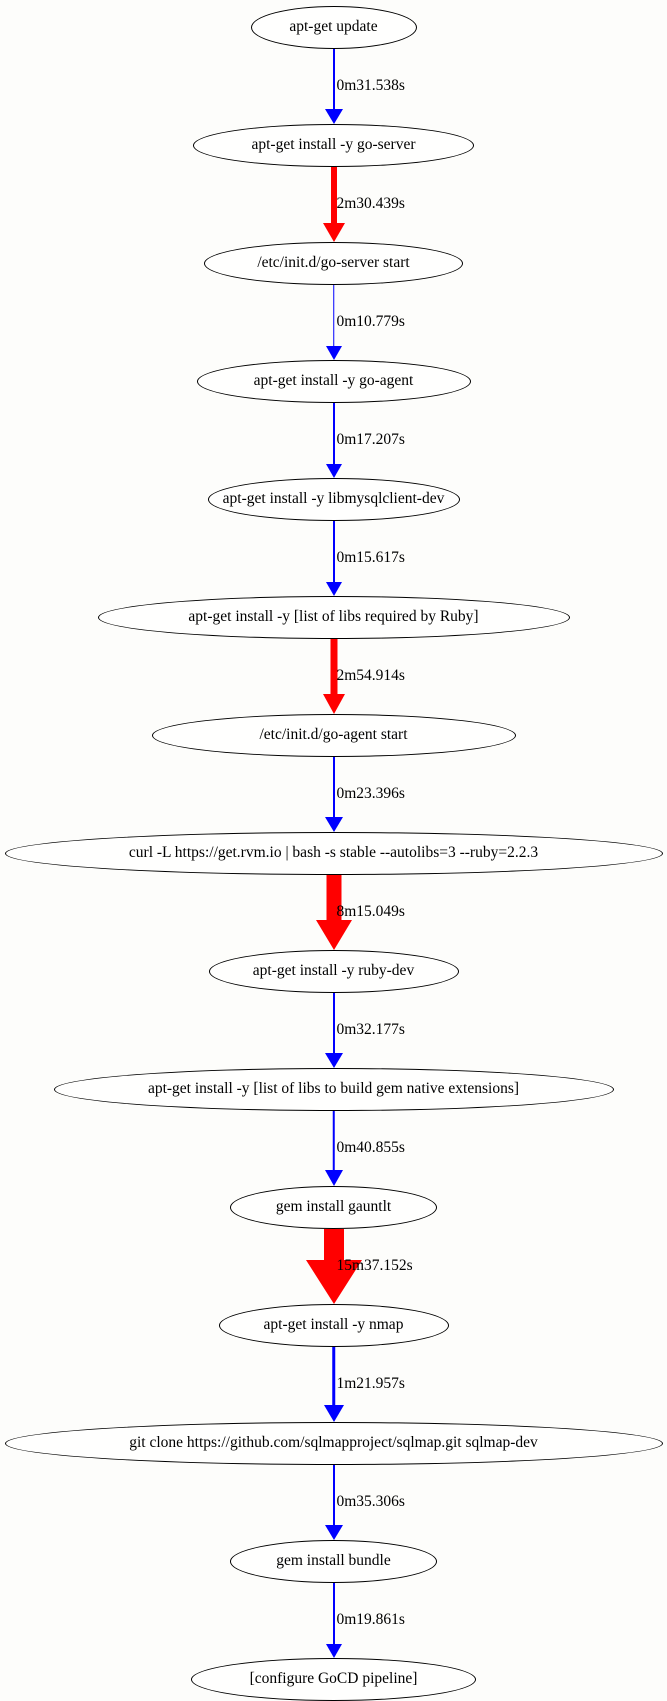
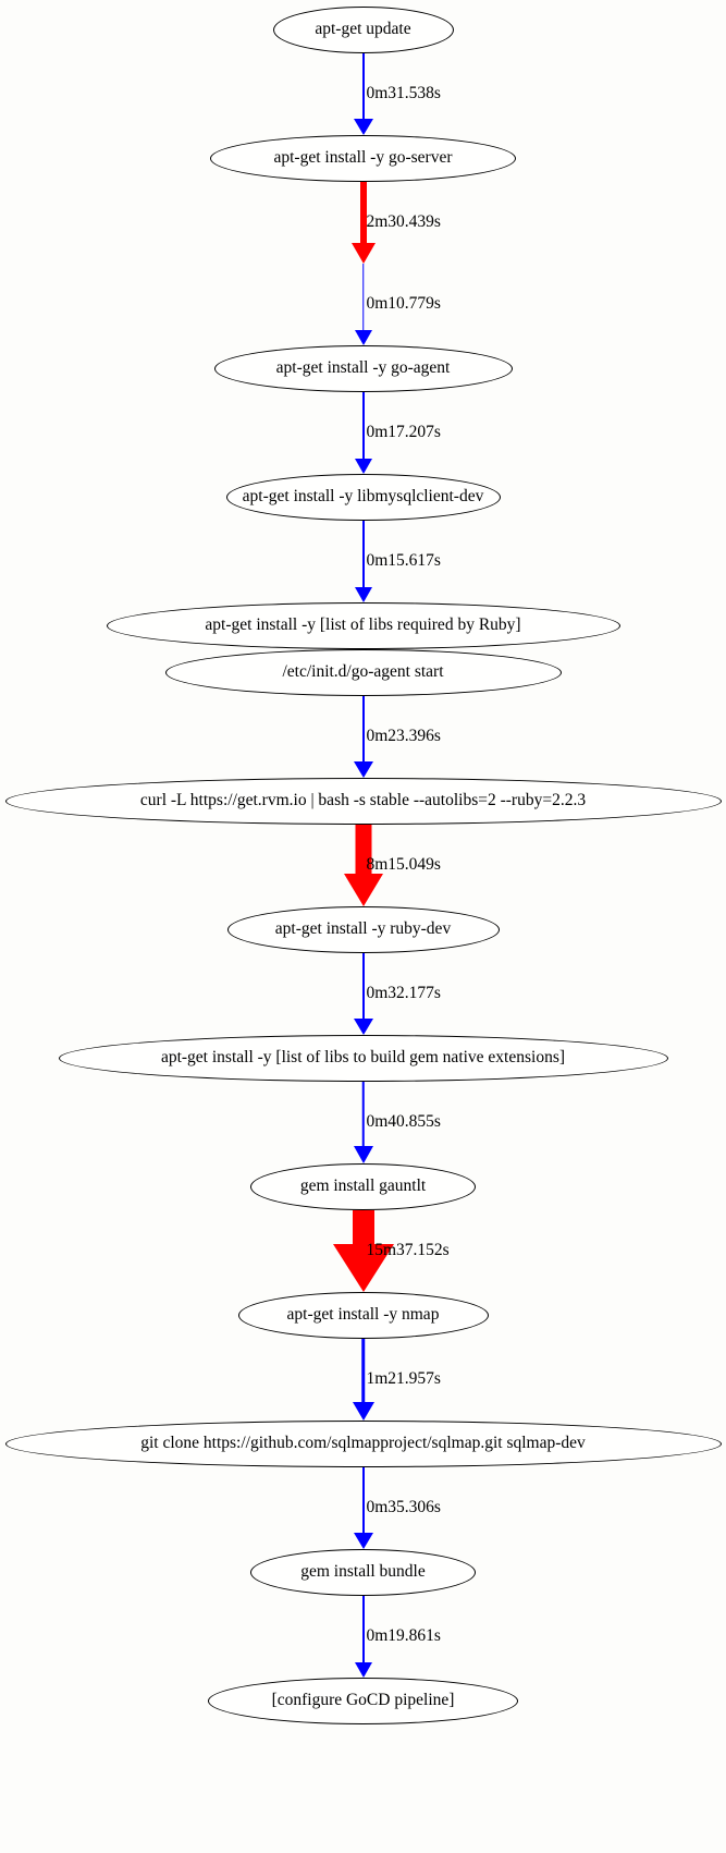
  apt-get update
  0m31.538s
  apt-get install -y go-server
  2m30.439s
- /etc/init.d/go-server start
  0m10.779s
  apt-get install -y go-agent
  0m17.207s
  apt-get install -y libmysqlclient-dev
  0m15.617s
  apt-get install -y [list of libs required by Ruby]
- 2m54.914s
  /etc/init.d/go-agent start
  0m23.396s
- curl -L https://get.rvm.io | bash -s stable --autolibs=3 --ruby=2.2.3
+ curl -L https://get.rvm.io | bash -s stable --autolibs=2 --ruby=2.2.3
  8m15.049s
  apt-get install -y ruby-dev
  0m32.177s
  apt-get install -y [list of libs to build gem native extensions]
  0m40.855s
  gem install gauntlt
  15m37.152s
  apt-get install -y nmap
  1m21.957s
  git clone https://github.com/sqlmapproject/sqlmap.git sqlmap-dev
  0m35.306s
  gem install bundle
  0m19.861s
  [configure GoCD pipeline]
